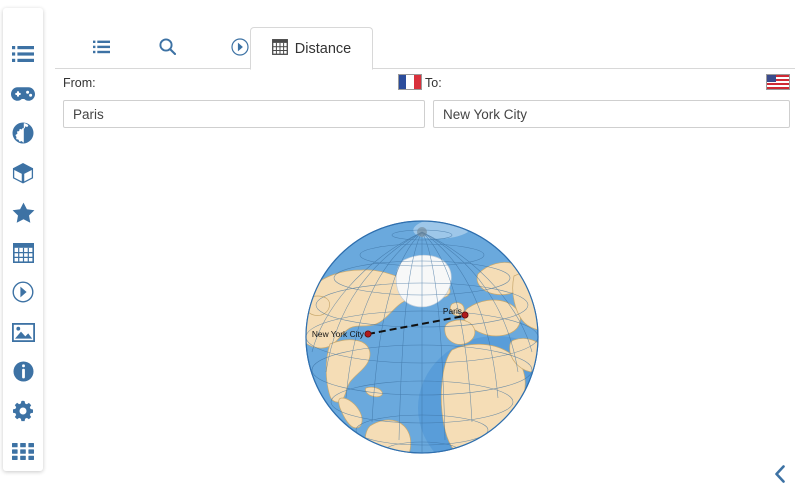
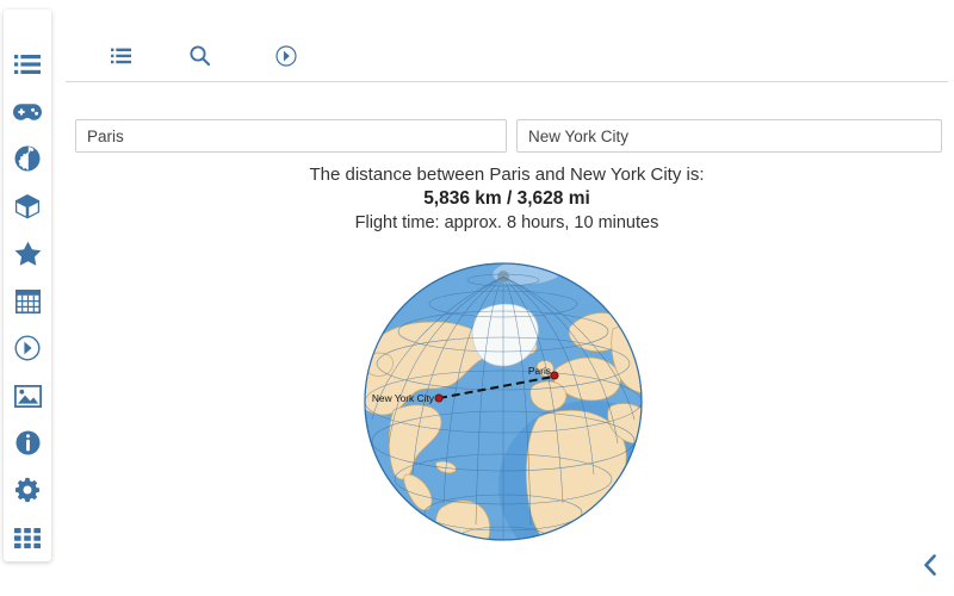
- Distance
- From:
- To:
  Paris
  New York City
+ The distance between Paris and New York City is:
+ 5,836 km / 3,628 mi
+ Flight time: approx. 8 hours, 10 minutes
  New York City
  Paris
